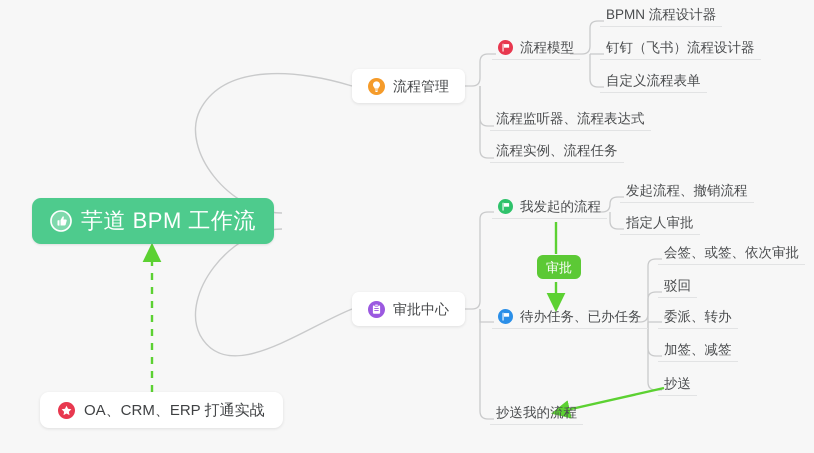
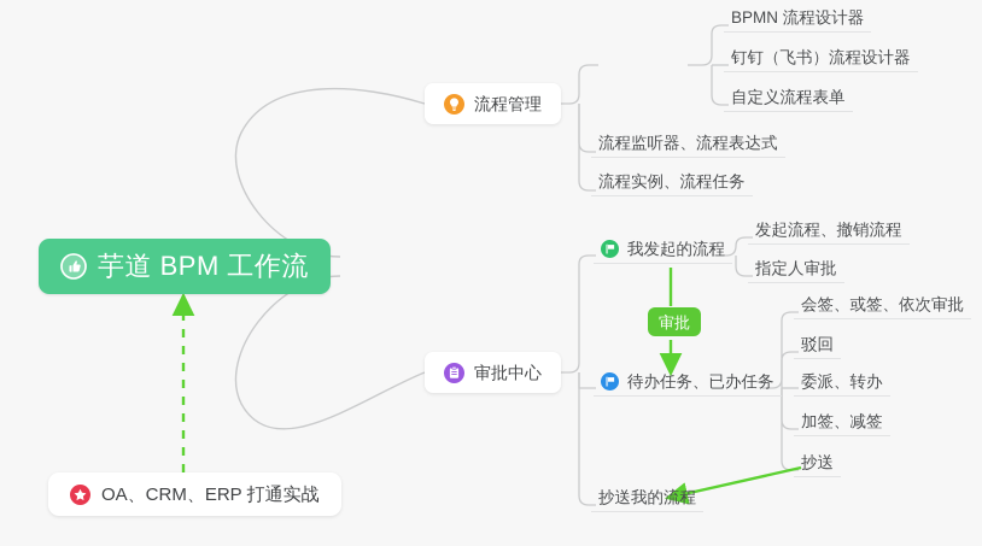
  芋道 BPM 工作流
  流程管理
  审批中心
- 流程模型
  流程监听器、流程表达式
  流程实例、流程任务
  BPMN 流程设计器
  钉钉（飞书）流程设计器
  自定义流程表单
  我发起的流程
  待办任务、已办任务
  抄送我的流程
  发起流程、撤销流程
  指定人审批
  会签、或签、依次审批
  驳回
  委派、转办
  加签、减签
  抄送
  审批
  OA、CRM、ERP 打通实战
